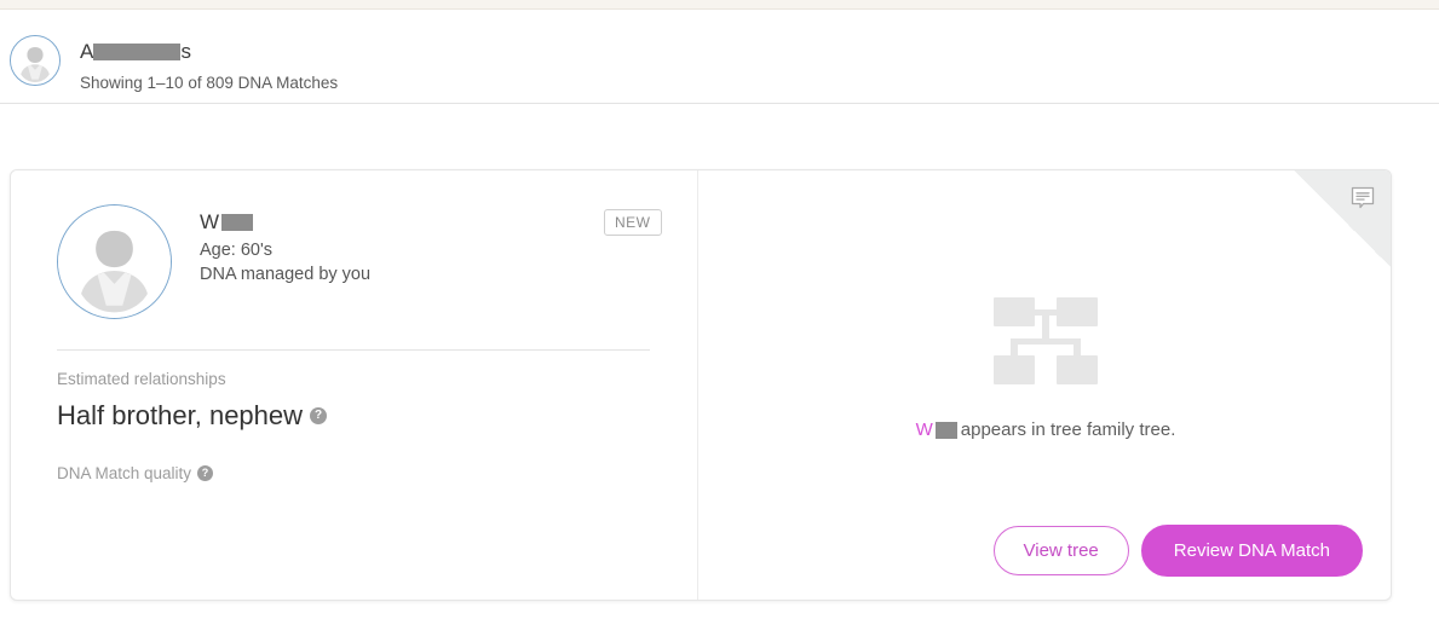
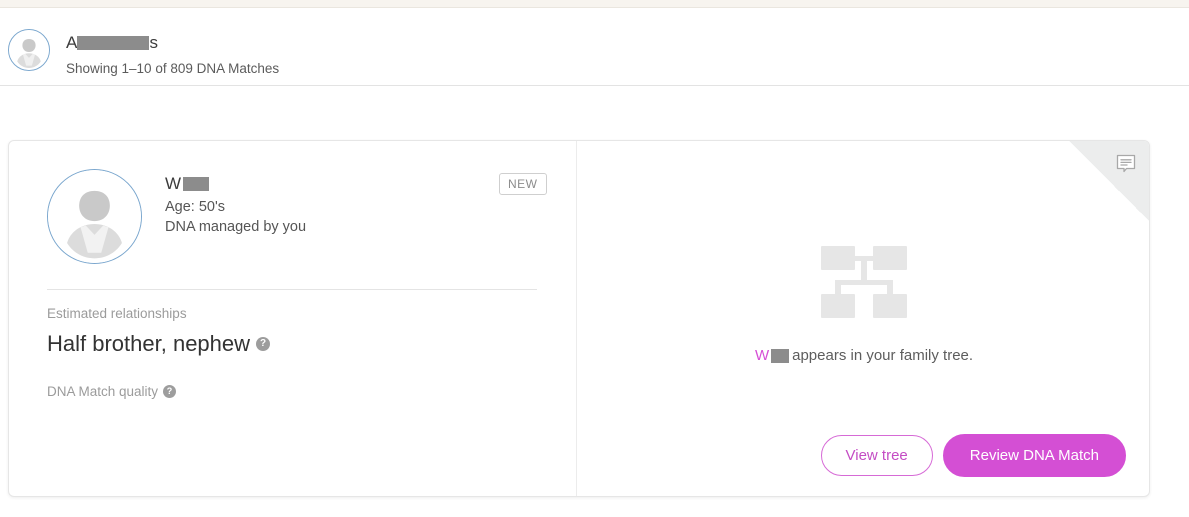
  A
  s
  Showing 1–10 of 809 DNA Matches
  W
- Age: 60's
+ Age: 50's
  DNA managed by you
  NEW
  Estimated relationships
  Half brother, nephew
  ?
  DNA Match quality
  ?
  W
- appears in tree family tree.
+ appears in your family tree.
  View tree
  Review DNA Match
